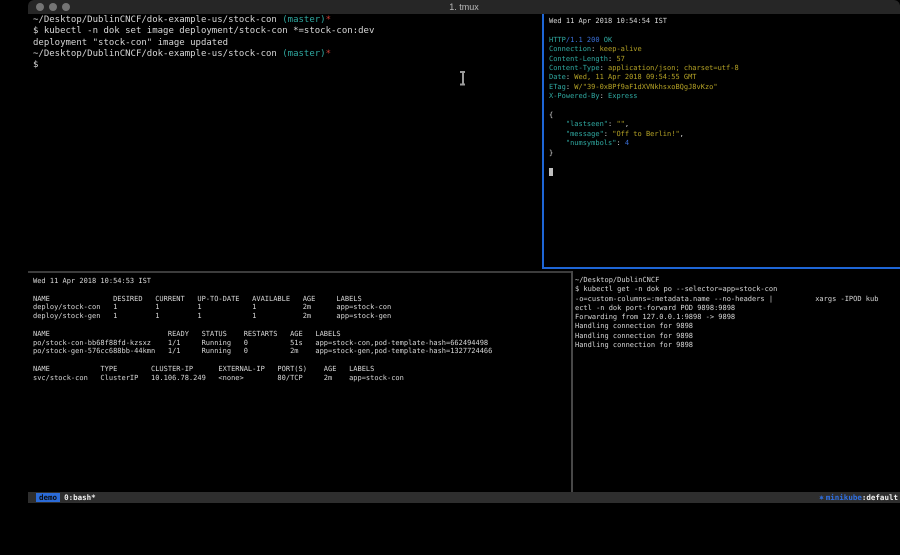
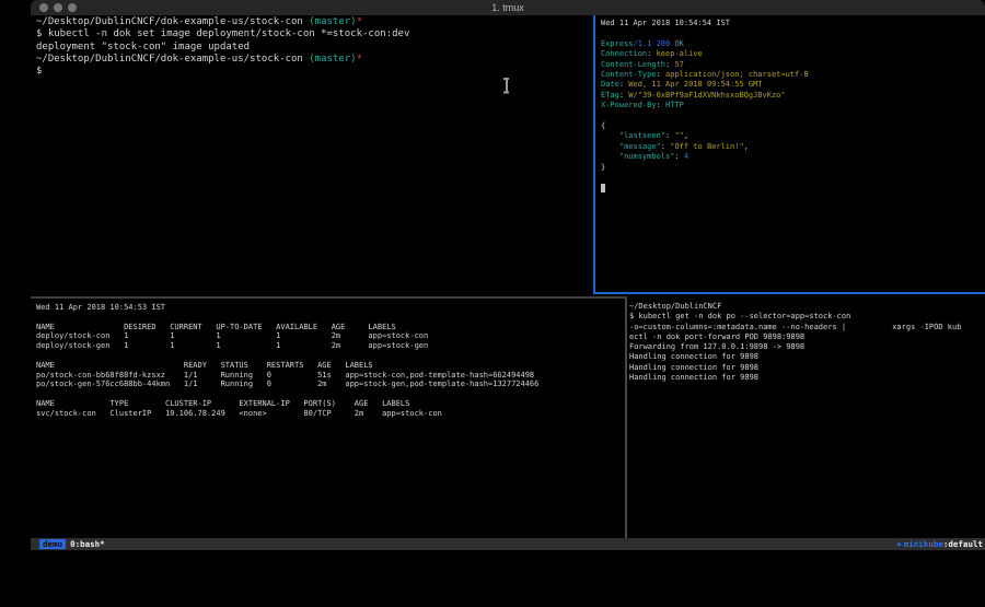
  1. tmux
  ~/Desktop/DublinCNCF/dok-example-us/stock-con (master)*
  $ kubectl -n dok set image deployment/stock-con *=stock-con:dev
  deployment "stock-con" image updated
  ~/Desktop/DublinCNCF/dok-example-us/stock-con (master)*
  $
  Wed 11 Apr 2018 10:54:54 IST
- HTTP/1.1 200 OK
+ Express/1.1 200 OK
  Connection: keep-alive
  Content-Length: 57
  Content-Type: application/json; charset=utf-8
  Date: Wed, 11 Apr 2018 09:54:55 GMT
  ETag: W/"39-0xBPf9aF1dXVNkhsxoBQgJ8vKzo"
- X-Powered-By: Express
+ X-Powered-By: HTTP
  {
  "lastseen": "",
  "message": "Off to Berlin!",
  "numsymbols": 4
  }
  Wed 11 Apr 2018 10:54:53 IST
  NAME DESIRED CURRENT UP-TO-DATE AVAILABLE AGE LABELS
  deploy/stock-con 1 1 1 1 2m app=stock-con
  deploy/stock-gen 1 1 1 1 2m app=stock-gen
  NAME READY STATUS RESTARTS AGE LABELS
  po/stock-con-bb68f88fd-kzsxz 1/1 Running 0 51s app=stock-con,pod-template-hash=662494498
  po/stock-gen-576cc688bb-44kmn 1/1 Running 0 2m app=stock-gen,pod-template-hash=1327724466
  NAME TYPE CLUSTER-IP EXTERNAL-IP PORT(S) AGE LABELS
  svc/stock-con ClusterIP 10.106.78.249 <none> 80/TCP 2m app=stock-con
  ~/Desktop/DublinCNCF
  $ kubectl get -n dok po --selector=app=stock-con
  -o=custom-columns=:metadata.name --no-headers | xargs -IPOD kub
  ectl -n dok port-forward POD 9898:9898
  Forwarding from 127.0.0.1:9898 -> 9898
  Handling connection for 9898
  Handling connection for 9898
  Handling connection for 9898
  demo
  0:bash*
  ⎈
  minikube
  :default
